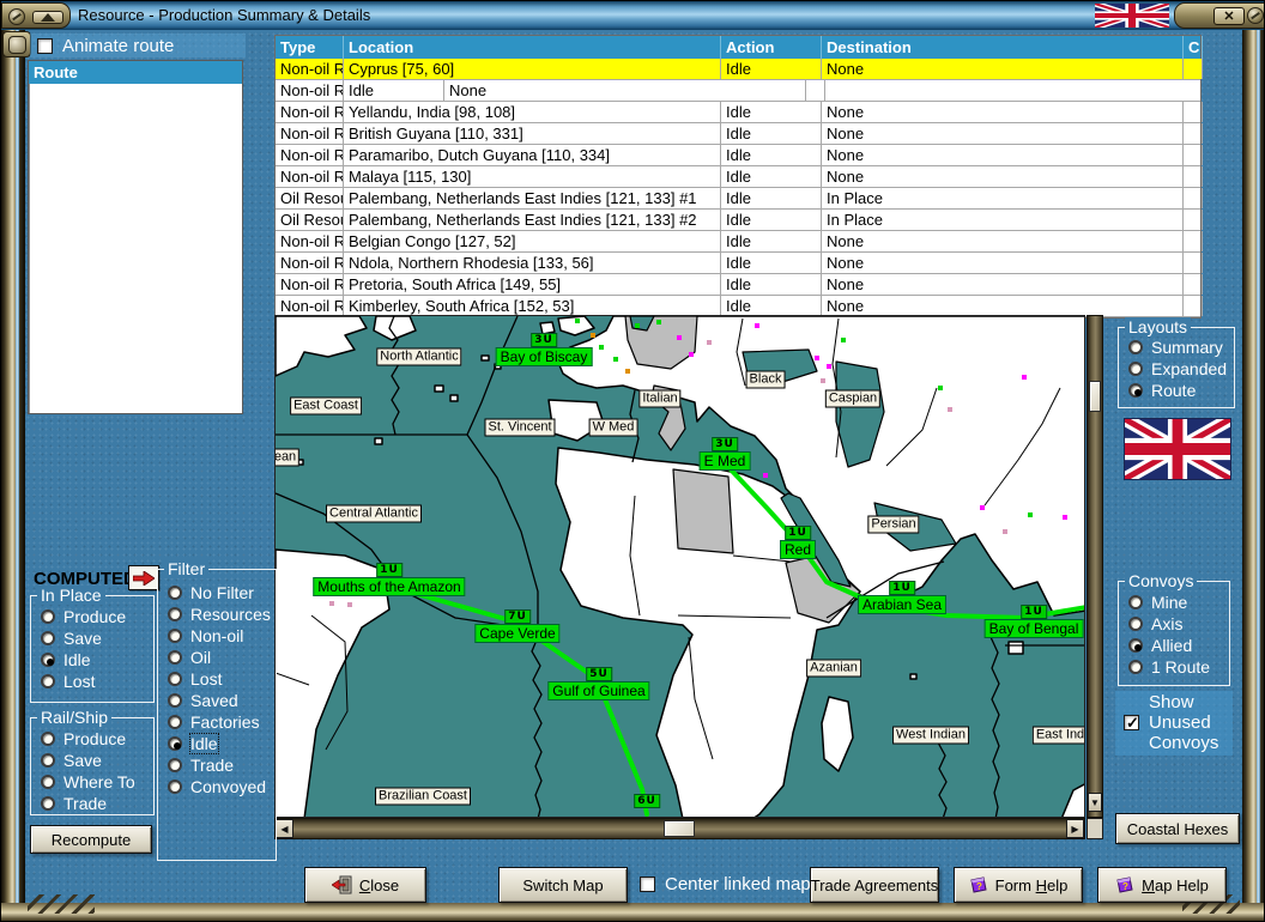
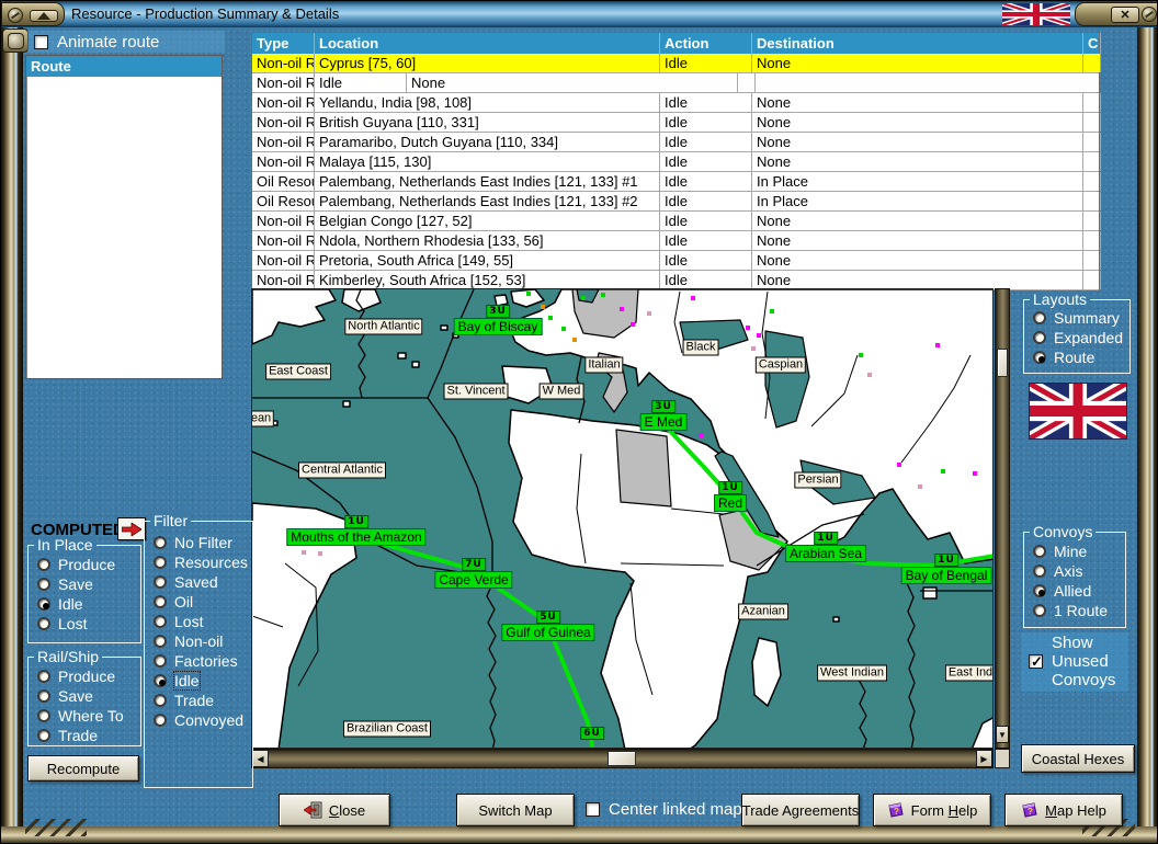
  Resource - Production Summary & Details
  ✕
  Animate route
  Route
  Type
  Location
  Action
  Destination
  C
  Non-oil R
  Cyprus [75, 60]
  Idle
  None
  Non-oil R
  Idle
  None
  Non-oil R
  Yellandu, India [98, 108]
  Idle
  None
  Non-oil R
  British Guyana [110, 331]
  Idle
  None
  Non-oil R
  Paramaribo, Dutch Guyana [110, 334]
  Idle
  None
  Non-oil R
  Malaya [115, 130]
  Idle
  None
  Palembang, Netherlands East Indies [121, 133] #1
  Idle
  In Place
  Palembang, Netherlands East Indies [121, 133] #2
  Idle
  In Place
  Non-oil R
  Belgian Congo [127, 52]
  Idle
  None
  Non-oil R
  Ndola, Northern Rhodesia [133, 56]
  Idle
  None
  Non-oil R
  Pretoria, South Africa [149, 55]
  Idle
  None
  Non-oil R
  Kimberley, South Africa [152, 53]
  Idle
  None
  North Atlantic
  East Coast
  ean
  St. Vincent
  W Med
  Italian
  Black
  Caspian
  Central Atlantic
  Persian
  Azanian
  West Indian
  East Ind
  Brazilian Coast
  3U
  Bay of Biscay
  3U
  E Med
  1U
  Red
  1U
  Arabian Sea
  1U
  Bay of Bengal
  1U
  Mouths of the Amazon
  7U
  Cape Verde
  5U
  Gulf of Guinea
  6U
  ▼
  ◀
  ▶
  COMPUTE
  In Place
  Produce
  Save
  Idle
  Lost
  Rail/Ship
  Produce
  Save
  Where To
  Trade
  Recompute
  Filter
  No Filter
  Resources
- Non-oil
+ Saved
  Oil
  Lost
- Saved
+ Non-oil
  Factories
  Idle
  Trade
  Convoyed
  Layouts
  Summary
  Expanded
  Route
  Convoys
  Mine
  Axis
  Allied
  1 Route
  Show
  Unused
  Convoys
  Coastal Hexes
  Close
  Switch Map
  Center linked map
  Trade Agreements
  ?
  Form Help
  ?
  Map Help
